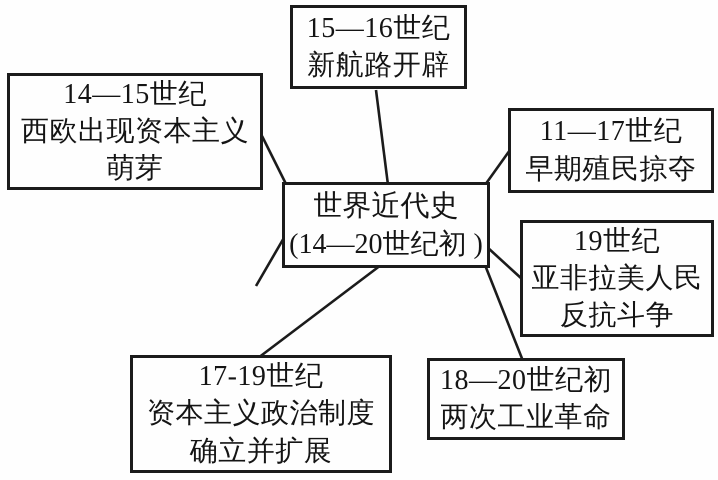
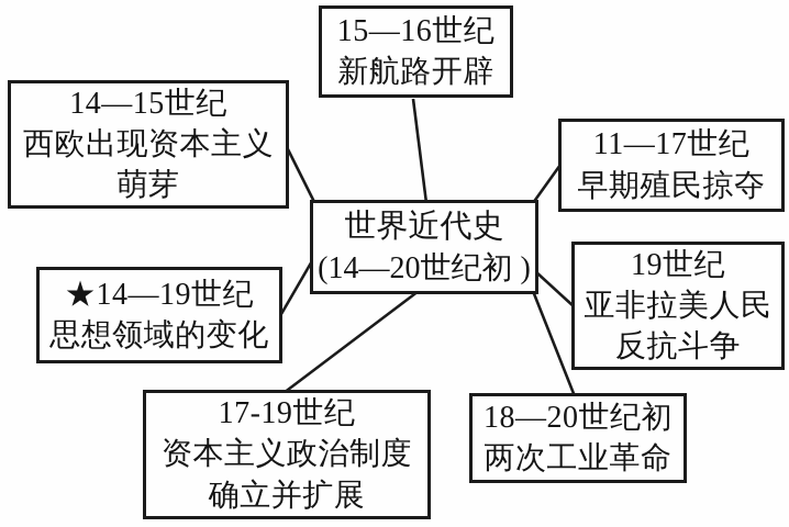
  15—16世纪
  新航路开辟
  14—15世纪
  西欧出现资本主义
  萌芽
  11—17世纪
  早期殖民掠夺
  世界近代史
  (14—20世纪初 )
  19世纪
  亚非拉美人民
  反抗斗争
+ ★14—19世纪
+ 思想领域的变化
  17-19世纪
  资本主义政治制度
  确立并扩展
  18—20世纪初
  两次工业革命
